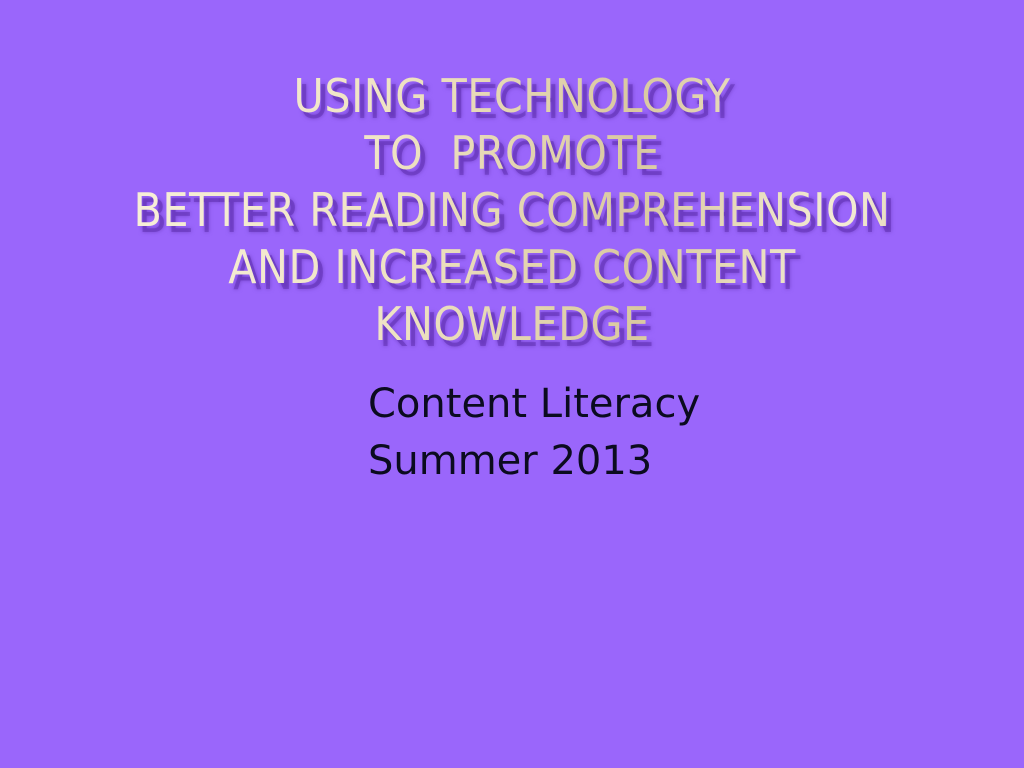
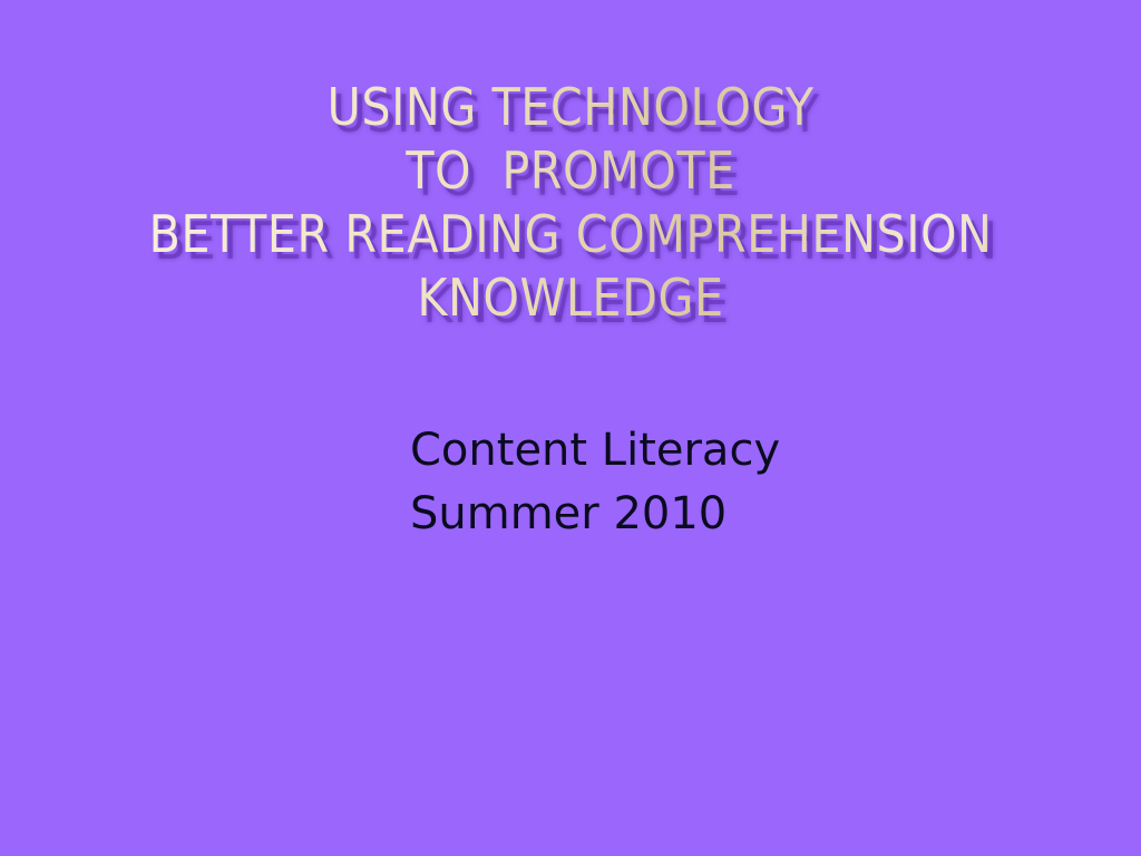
  USING TECHNOLOGY
  TO PROMOTE
  BETTER READING COMPREHENSION
- AND INCREASED CONTENT
  KNOWLEDGE
  Content Literacy
- Summer 2013
+ Summer 2010
